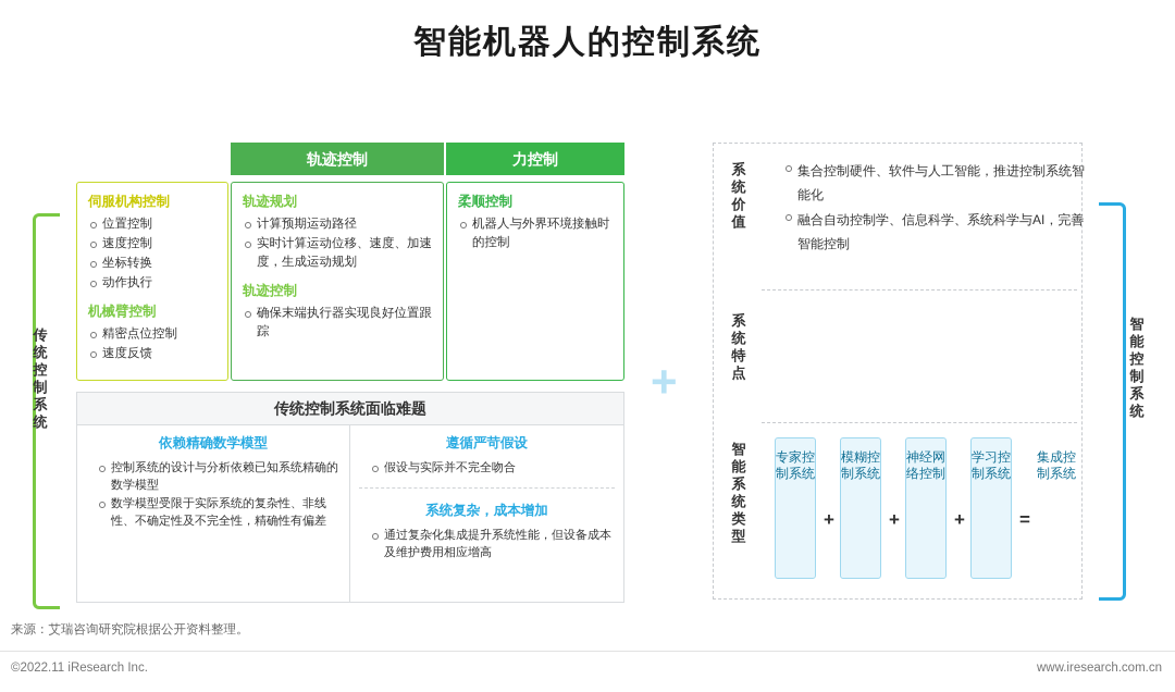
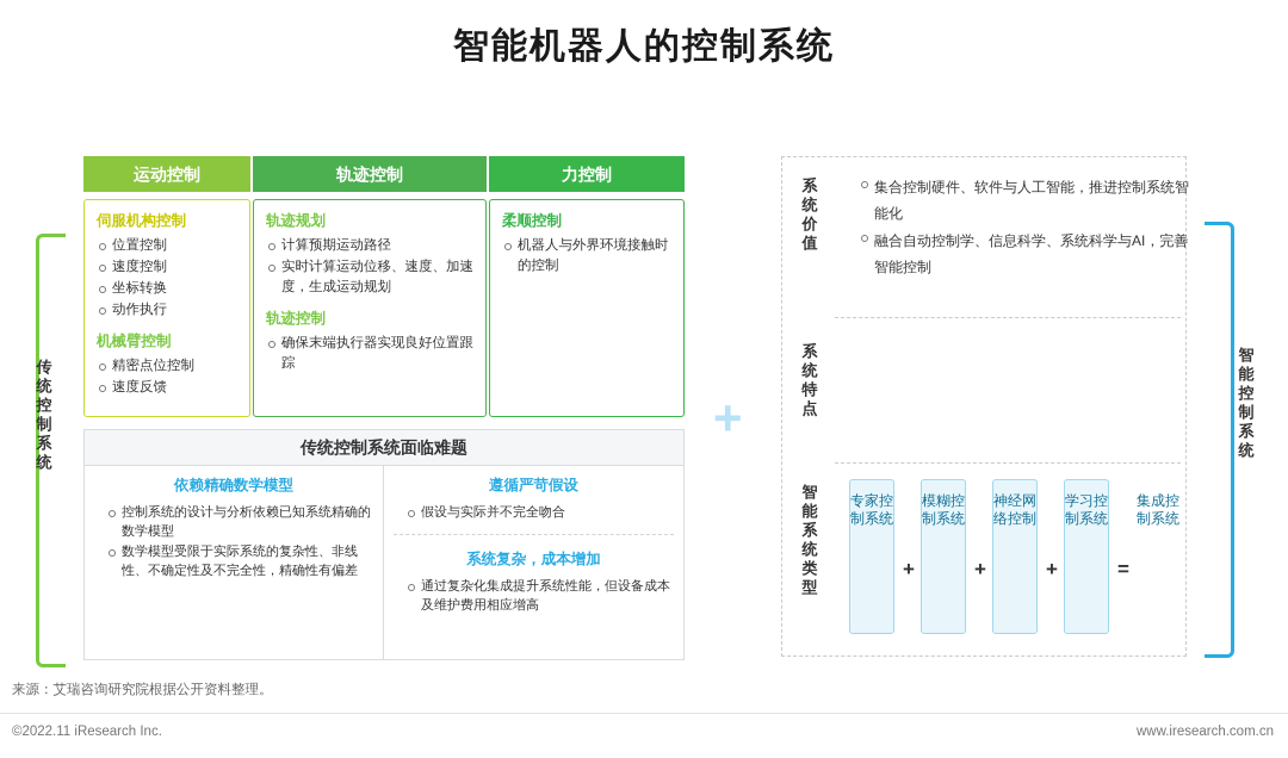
  智能机器人的控制系统
  传统控制系统
+ 运动控制
  轨迹控制
  力控制
  伺服机构控制
  位置控制
  速度控制
  坐标转换
  动作执行
  机械臂控制
  精密点位控制
  速度反馈
  轨迹规划
  计算预期运动路径
  实时计算运动位移、速度、加速度，生成运动规划
  轨迹控制
  确保末端执行器实现良好位置跟踪
  柔顺控制
  机器人与外界环境接触时的控制
  传统控制系统面临难题
  依赖精确数学模型
  控制系统的设计与分析依赖已知系统精确的数学模型
  数学模型受限于实际系统的复杂性、非线性、不确定性及不完全性，精确性有偏差
  遵循严苛假设
  假设与实际并不完全吻合
  系统复杂，成本增加
  通过复杂化集成提升系统性能，但设备成本及维护费用相应增高
  +
  系统价值
  集合控制硬件、软件与人工智能，推进控制系统智能化
  融合自动控制学、信息科学、系统科学与AI，完善智能控制
  系统特点
  智能系统类型
  专家控制系统
  +
  模糊控制系统
  +
  神经网络控制
  +
  学习控制系统
  =
  集成控制系统
  智能控制系统
  来源：艾瑞咨询研究院根据公开资料整理。
  ©2022.11 iResearch Inc.
  www.iresearch.com.cn
